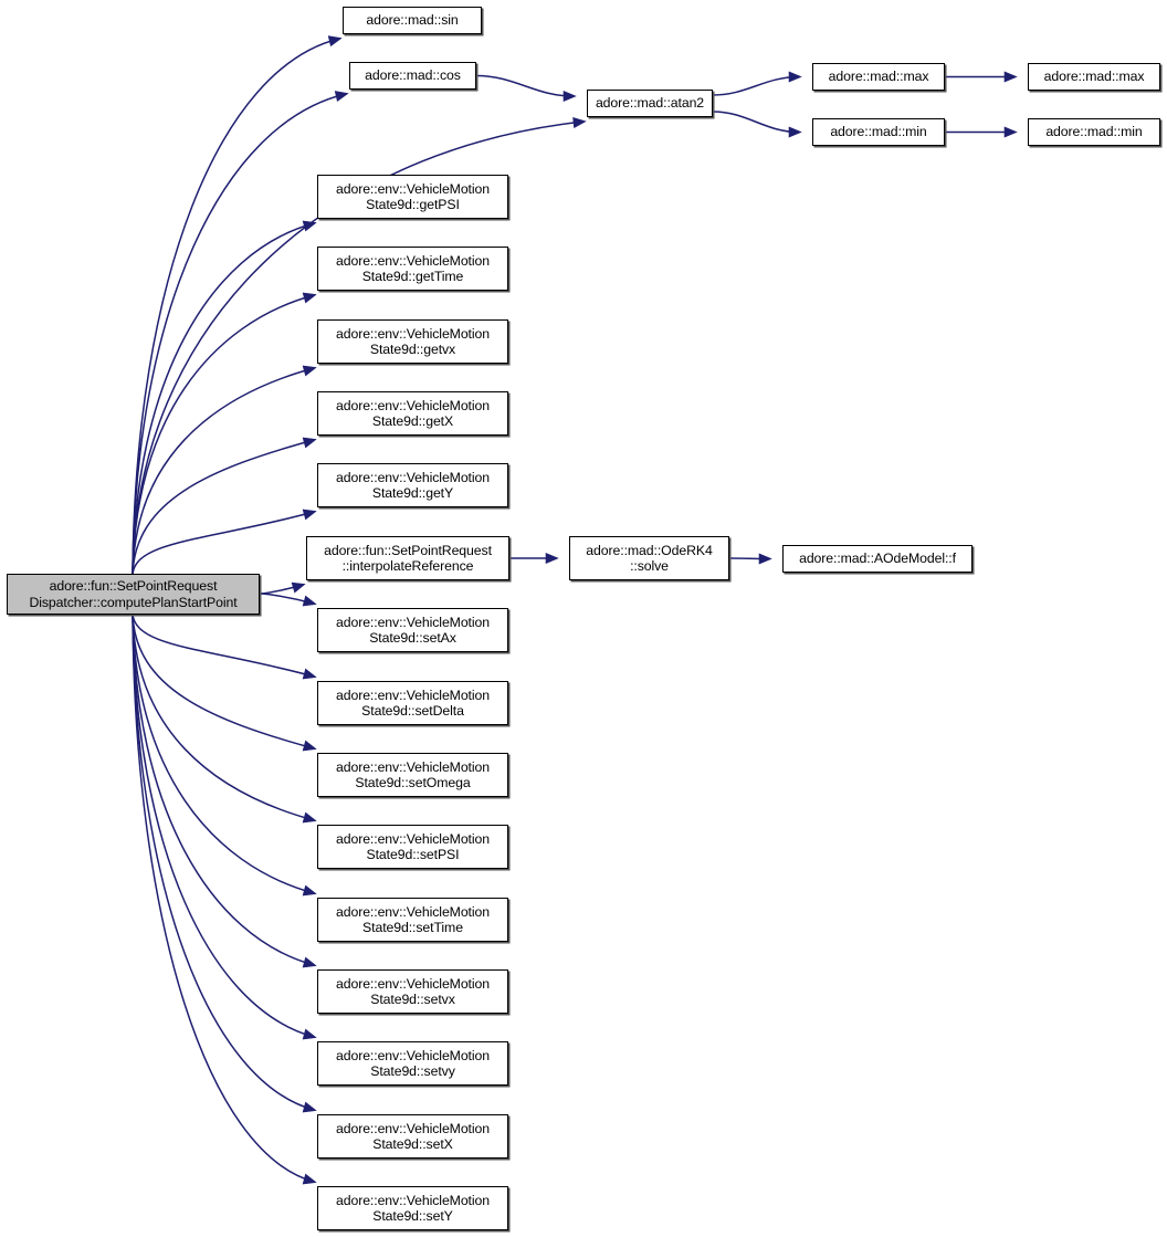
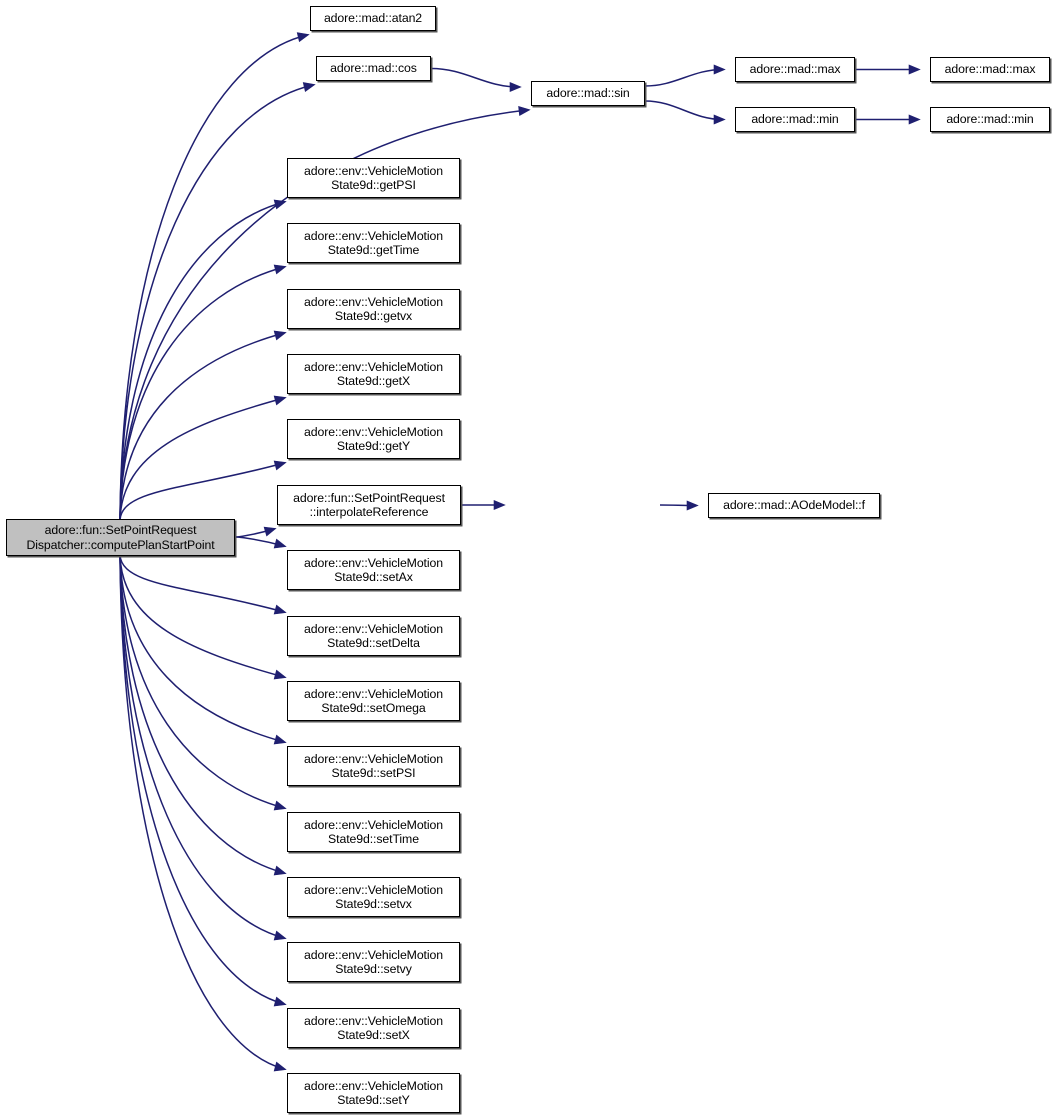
  adore::fun::SetPointRequest
  Dispatcher::computePlanStartPoint
- adore::mad::sin
+ adore::mad::atan2
  adore::mad::cos
- adore::mad::atan2
+ adore::mad::sin
  adore::mad::max
  adore::mad::min
  adore::mad::max
  adore::mad::min
  adore::env::VehicleMotion
  State9d::getPSI
  adore::env::VehicleMotion
  State9d::getTime
  adore::env::VehicleMotion
  State9d::getvx
  adore::env::VehicleMotion
  State9d::getX
  adore::env::VehicleMotion
  State9d::getY
  adore::fun::SetPointRequest
  ::interpolateReference
- adore::mad::OdeRK4
- ::solve
  adore::mad::AOdeModel::f
  adore::env::VehicleMotion
  State9d::setAx
  adore::env::VehicleMotion
  State9d::setDelta
  adore::env::VehicleMotion
  State9d::setOmega
  adore::env::VehicleMotion
  State9d::setPSI
  adore::env::VehicleMotion
  State9d::setTime
  adore::env::VehicleMotion
  State9d::setvx
  adore::env::VehicleMotion
  State9d::setvy
  adore::env::VehicleMotion
  State9d::setX
  adore::env::VehicleMotion
  State9d::setY
